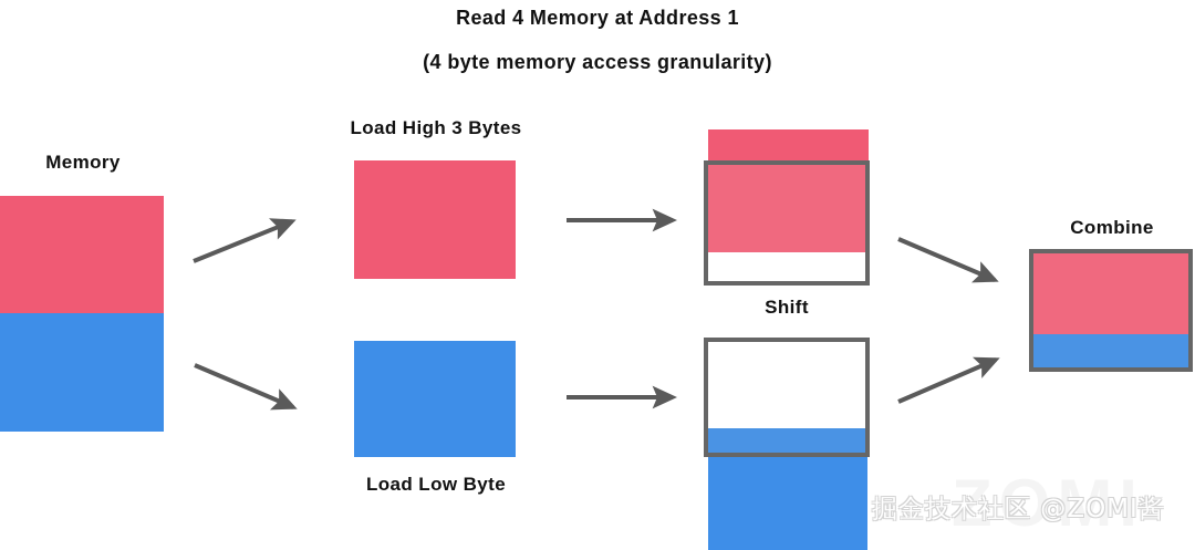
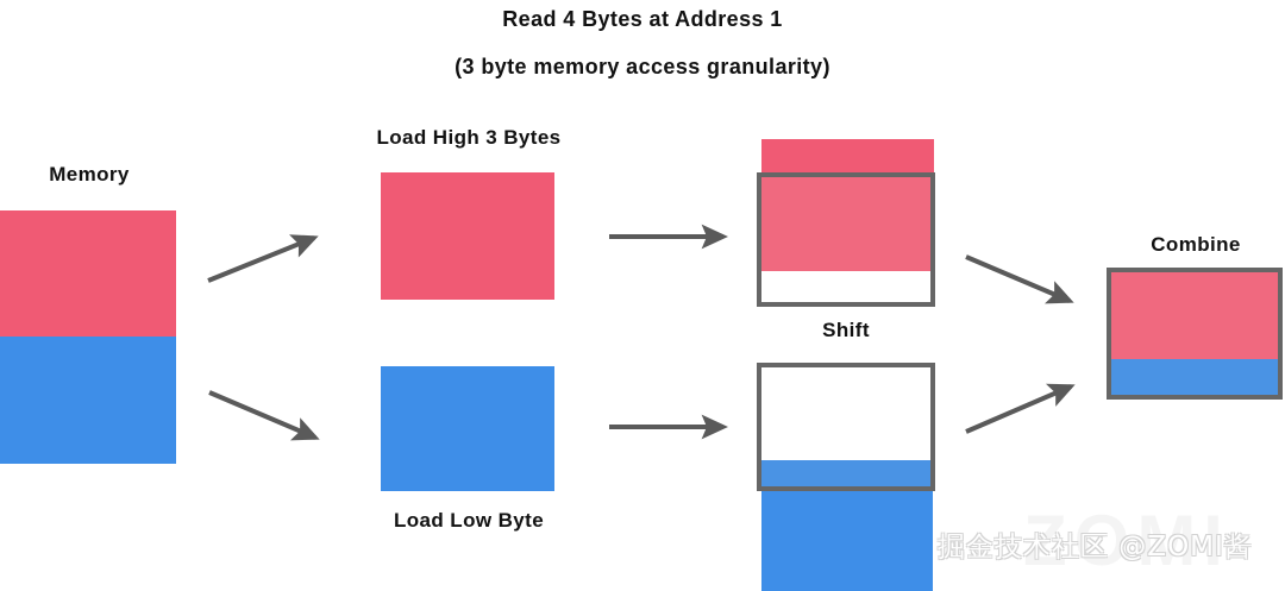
- Read 4 Memory at Address 1
+ Read 4 Bytes at Address 1
- (4 byte memory access granularity)
+ (3 byte memory access granularity)
  Memory
  Load High 3 Bytes
  Load Low Byte
  Shift
  Combine
  ZOMI
  掘金技术社区 @ZOMI酱
